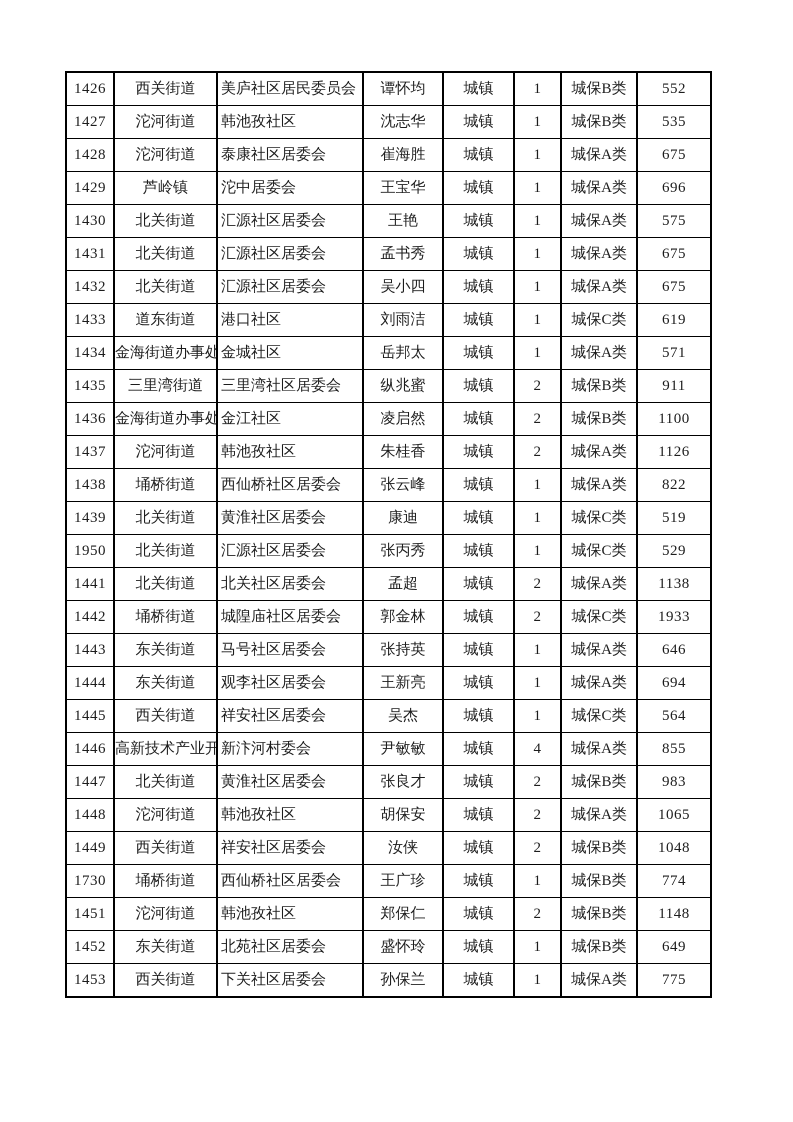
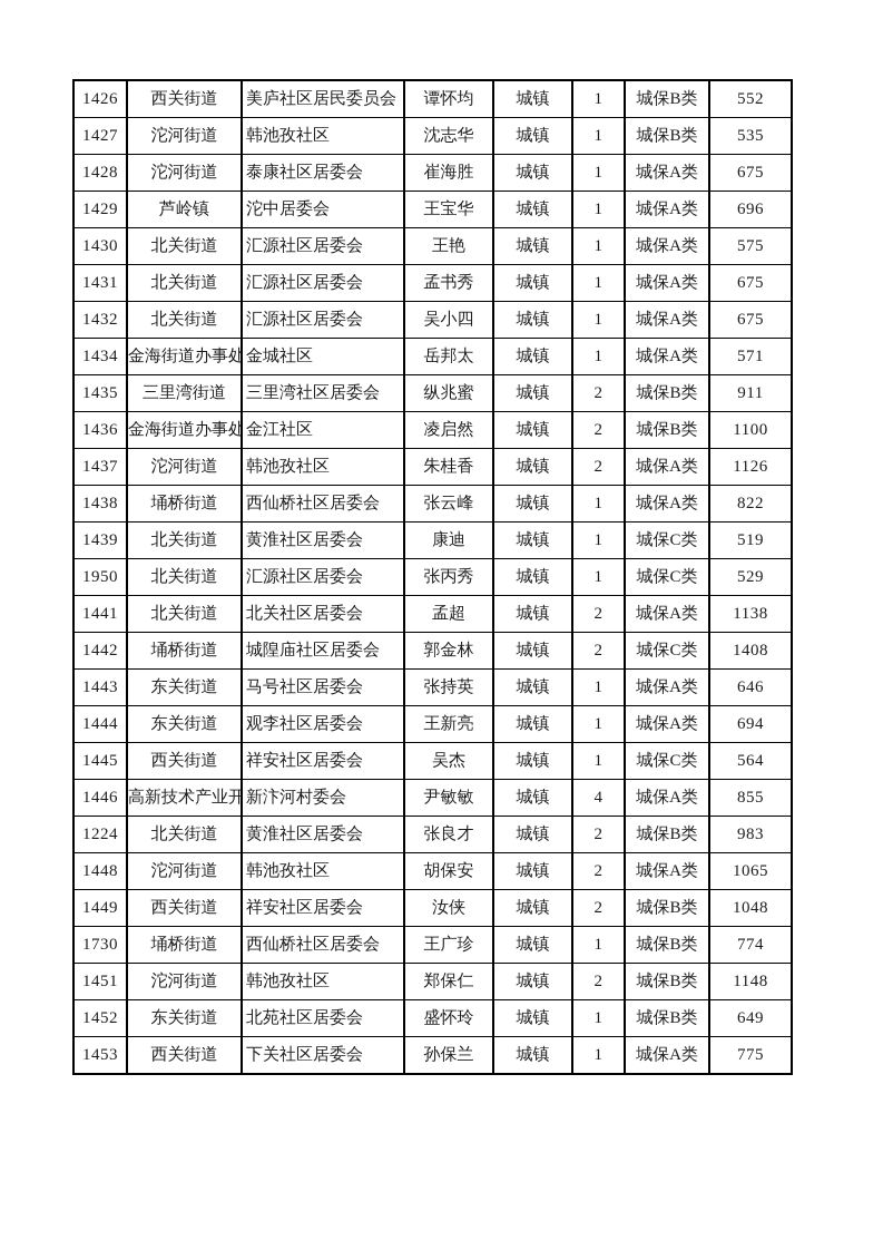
  1426	西关街道	美庐社区居民委员会	谭怀均	城镇	1	城保B类	552
  1427	沱河街道	韩池孜社区	沈志华	城镇	1	城保B类	535
  1428	沱河街道	泰康社区居委会	崔海胜	城镇	1	城保A类	675
  1429	芦岭镇	沱中居委会	王宝华	城镇	1	城保A类	696
  1430	北关街道	汇源社区居委会	王艳	城镇	1	城保A类	575
  1431	北关街道	汇源社区居委会	孟书秀	城镇	1	城保A类	675
  1432	北关街道	汇源社区居委会	吴小四	城镇	1	城保A类	675
- 1433	道东街道	港口社区	刘雨洁	城镇	1	城保C类	619
  1434	金海街道办事处	金城社区	岳邦太	城镇	1	城保A类	571
  1435	三里湾街道	三里湾社区居委会	纵兆蜜	城镇	2	城保B类	911
  1436	金海街道办事处	金江社区	凌启然	城镇	2	城保B类	1100
  1437	沱河街道	韩池孜社区	朱桂香	城镇	2	城保A类	1126
  1438	埇桥街道	西仙桥社区居委会	张云峰	城镇	1	城保A类	822
  1439	北关街道	黄淮社区居委会	康迪	城镇	1	城保C类	519
  1950	北关街道	汇源社区居委会	张丙秀	城镇	1	城保C类	529
  1441	北关街道	北关社区居委会	孟超	城镇	2	城保A类	1138
- 1442	埇桥街道	城隍庙社区居委会	郭金林	城镇	2	城保C类	1933
+ 1442	埇桥街道	城隍庙社区居委会	郭金林	城镇	2	城保C类	1408
  1443	东关街道	马号社区居委会	张持英	城镇	1	城保A类	646
  1444	东关街道	观李社区居委会	王新亮	城镇	1	城保A类	694
  1445	西关街道	祥安社区居委会	吴杰	城镇	1	城保C类	564
  1446	高新技术产业开	新汴河村委会	尹敏敏	城镇	4	城保A类	855
- 1447	北关街道	黄淮社区居委会	张良才	城镇	2	城保B类	983
+ 1224	北关街道	黄淮社区居委会	张良才	城镇	2	城保B类	983
  1448	沱河街道	韩池孜社区	胡保安	城镇	2	城保A类	1065
  1449	西关街道	祥安社区居委会	汝侠	城镇	2	城保B类	1048
  1730	埇桥街道	西仙桥社区居委会	王广珍	城镇	1	城保B类	774
  1451	沱河街道	韩池孜社区	郑保仁	城镇	2	城保B类	1148
  1452	东关街道	北苑社区居委会	盛怀玲	城镇	1	城保B类	649
  1453	西关街道	下关社区居委会	孙保兰	城镇	1	城保A类	775
